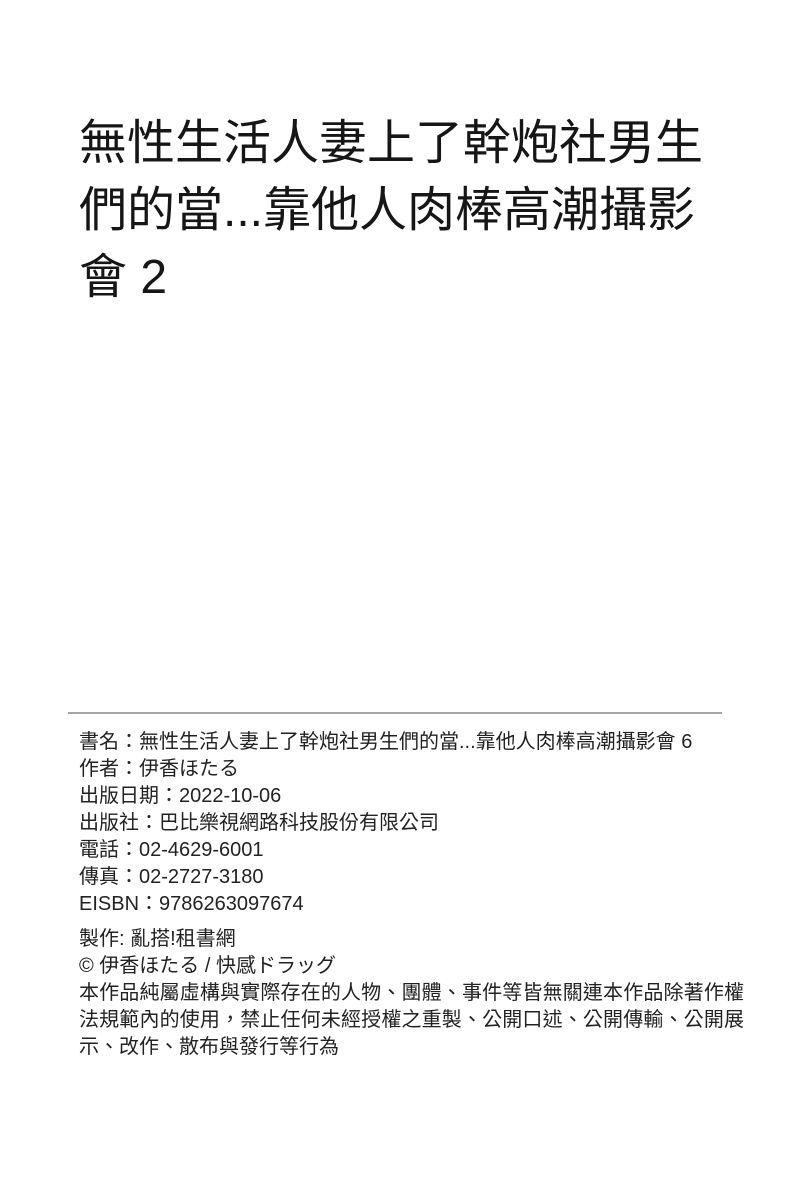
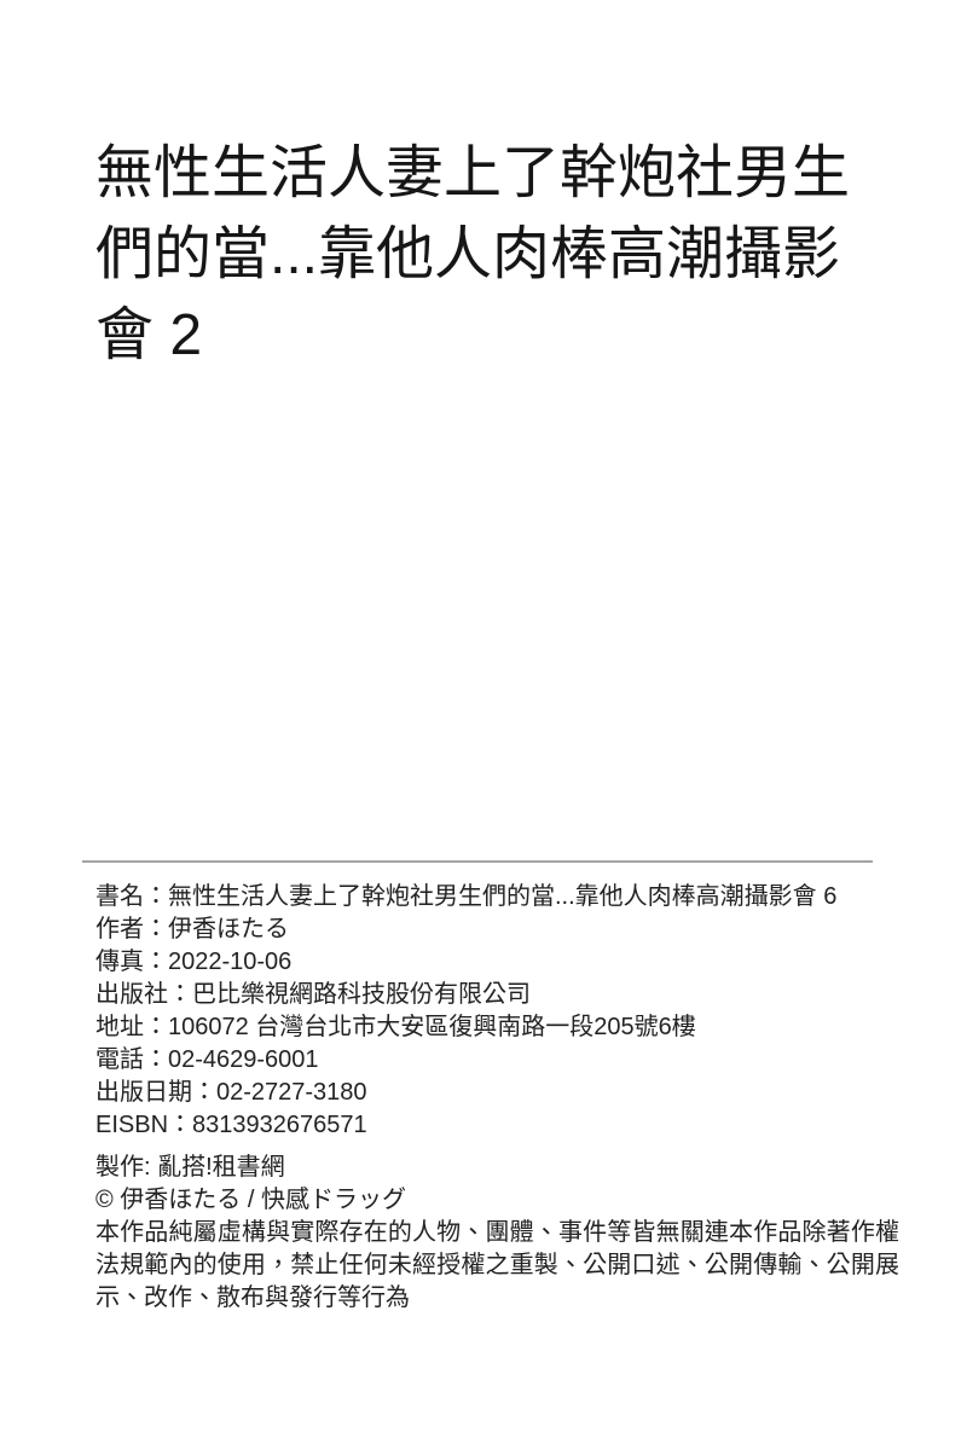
  無性生活人妻上了幹炮社男生
  們的當...靠他人肉棒高潮攝影
  會 2
  書名：無性生活人妻上了幹炮社男生們的當...靠他人肉棒高潮攝影會 6
  作者：伊香ほたる
- 出版日期：2022-10-06
+ 傳真：2022-10-06
  出版社：巴比樂視網路科技股份有限公司
+ 地址：106072 台灣台北市大安區復興南路一段205號6樓
  電話：02-4629-6001
- 傳真：02-2727-3180
+ 出版日期：02-2727-3180
- EISBN：9786263097674
+ EISBN：8313932676571
  製作: 亂搭!租書網
  © 伊香ほたる / 快感ドラッグ
  本作品純屬虛構與實際存在的人物、團體、事件等皆無關連本作品除著作權法規範內的使用，禁止任何未經授權之重製、公開口述、公開傳輸、公開展示、改作、散布與發行等行為
